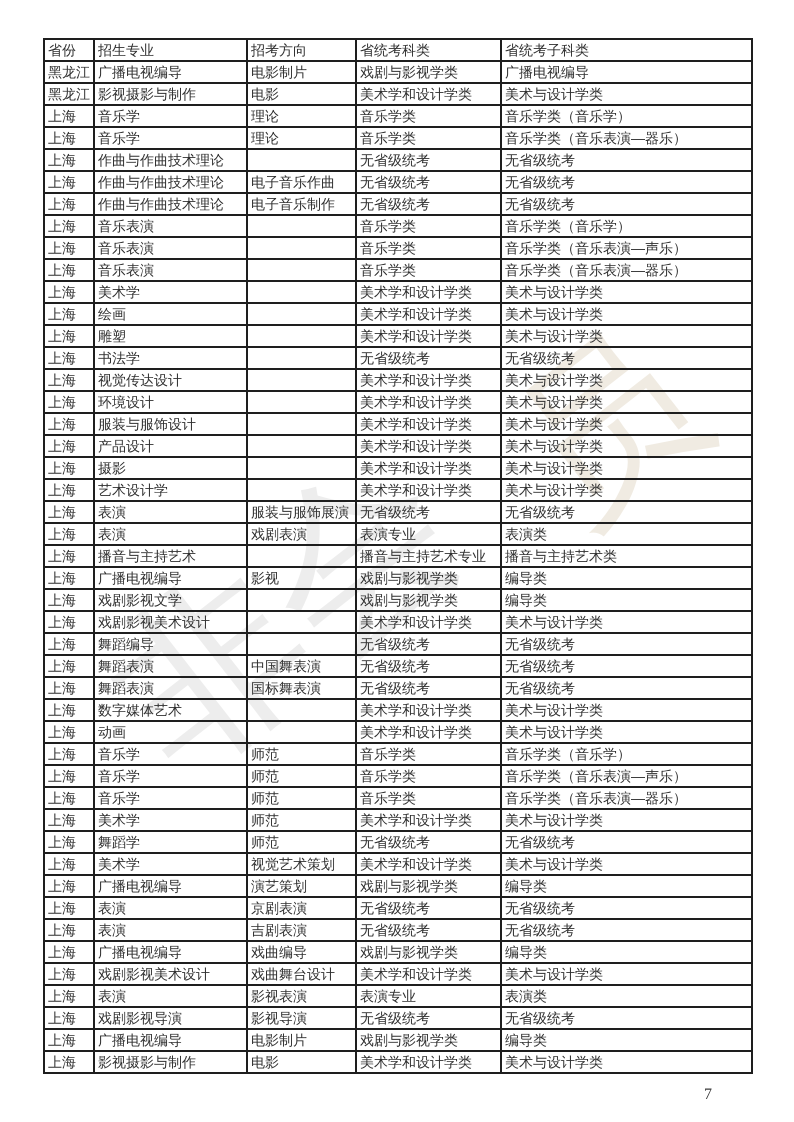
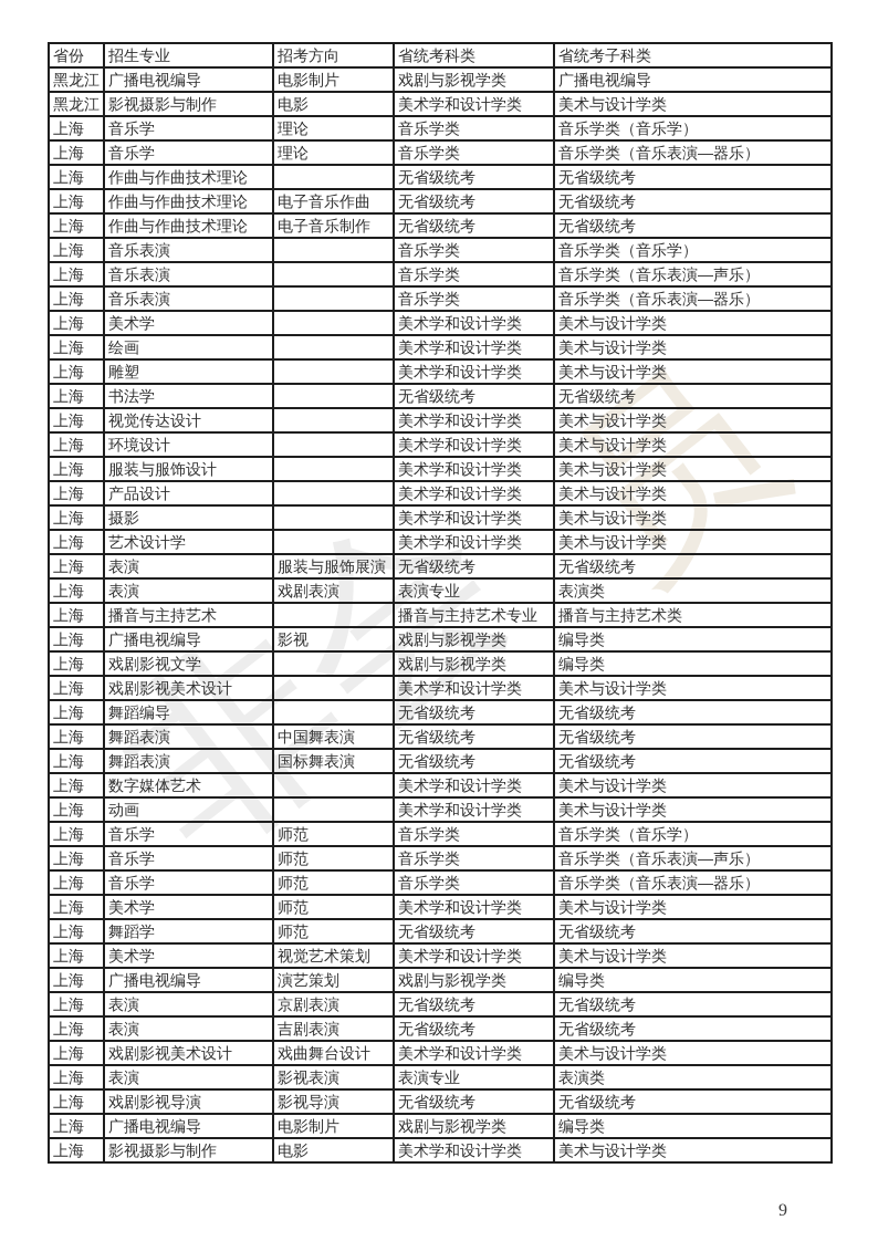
  省份	招生专业	招考方向	省统考科类	省统考子科类
  黑龙江	广播电视编导	电影制片	戏剧与影视学类	广播电视编导
  黑龙江	影视摄影与制作	电影	美术学和设计学类	美术与设计学类
  上海	音乐学	理论	音乐学类	音乐学类（音乐学）
  上海	音乐学	理论	音乐学类	音乐学类（音乐表演—器乐）
  上海	作曲与作曲技术理论		无省级统考	无省级统考
  上海	作曲与作曲技术理论	电子音乐作曲	无省级统考	无省级统考
  上海	作曲与作曲技术理论	电子音乐制作	无省级统考	无省级统考
  上海	音乐表演		音乐学类	音乐学类（音乐学）
  上海	音乐表演		音乐学类	音乐学类（音乐表演—声乐）
  上海	音乐表演		音乐学类	音乐学类（音乐表演—器乐）
  上海	美术学		美术学和设计学类	美术与设计学类
  上海	绘画		美术学和设计学类	美术与设计学类
  上海	雕塑		美术学和设计学类	美术与设计学类
  上海	书法学		无省级统考	无省级统考
  上海	视觉传达设计		美术学和设计学类	美术与设计学类
  上海	环境设计		美术学和设计学类	美术与设计学类
  上海	服装与服饰设计		美术学和设计学类	美术与设计学类
  上海	产品设计		美术学和设计学类	美术与设计学类
  上海	摄影		美术学和设计学类	美术与设计学类
  上海	艺术设计学		美术学和设计学类	美术与设计学类
  上海	表演	服装与服饰展演	无省级统考	无省级统考
  上海	表演	戏剧表演	表演专业	表演类
  上海	播音与主持艺术		播音与主持艺术专业	播音与主持艺术类
  上海	广播电视编导	影视	戏剧与影视学类	编导类
  上海	戏剧影视文学		戏剧与影视学类	编导类
  上海	戏剧影视美术设计		美术学和设计学类	美术与设计学类
  上海	舞蹈编导		无省级统考	无省级统考
  上海	舞蹈表演	中国舞表演	无省级统考	无省级统考
  上海	舞蹈表演	国标舞表演	无省级统考	无省级统考
  上海	数字媒体艺术		美术学和设计学类	美术与设计学类
  上海	动画		美术学和设计学类	美术与设计学类
  上海	音乐学	师范	音乐学类	音乐学类（音乐学）
  上海	音乐学	师范	音乐学类	音乐学类（音乐表演—声乐）
  上海	音乐学	师范	音乐学类	音乐学类（音乐表演—器乐）
  上海	美术学	师范	美术学和设计学类	美术与设计学类
  上海	舞蹈学	师范	无省级统考	无省级统考
  上海	美术学	视觉艺术策划	美术学和设计学类	美术与设计学类
  上海	广播电视编导	演艺策划	戏剧与影视学类	编导类
  上海	表演	京剧表演	无省级统考	无省级统考
  上海	表演	吉剧表演	无省级统考	无省级统考
- 上海	广播电视编导	戏曲编导	戏剧与影视学类	编导类
  上海	戏剧影视美术设计	戏曲舞台设计	美术学和设计学类	美术与设计学类
  上海	表演	影视表演	表演专业	表演类
  上海	戏剧影视导演	影视导演	无省级统考	无省级统考
  上海	广播电视编导	电影制片	戏剧与影视学类	编导类
  上海	影视摄影与制作	电影	美术学和设计学类	美术与设计学类
- 7
+ 9
